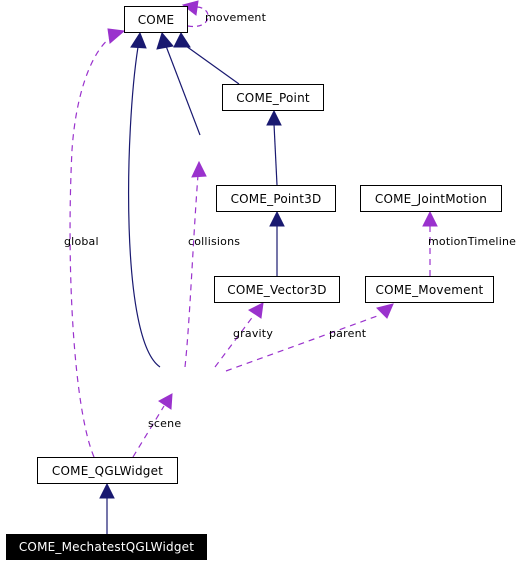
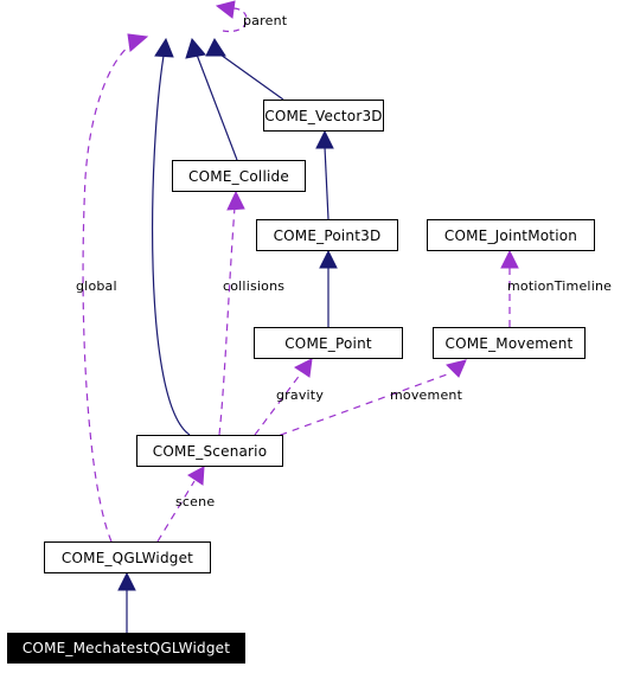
- COME
- COME_Point
+ COME_Vector3D
+ COME_Collide
  COME_Point3D
  COME_JointMotion
- COME_Vector3D
+ COME_Point
  COME_Movement
+ COME_Scenario
  COME_QGLWidget
  COME_MechatestQGLWidget
- movement
+ parent
  global
  collisions
  motionTimeline
  gravity
- parent
+ movement
  scene
